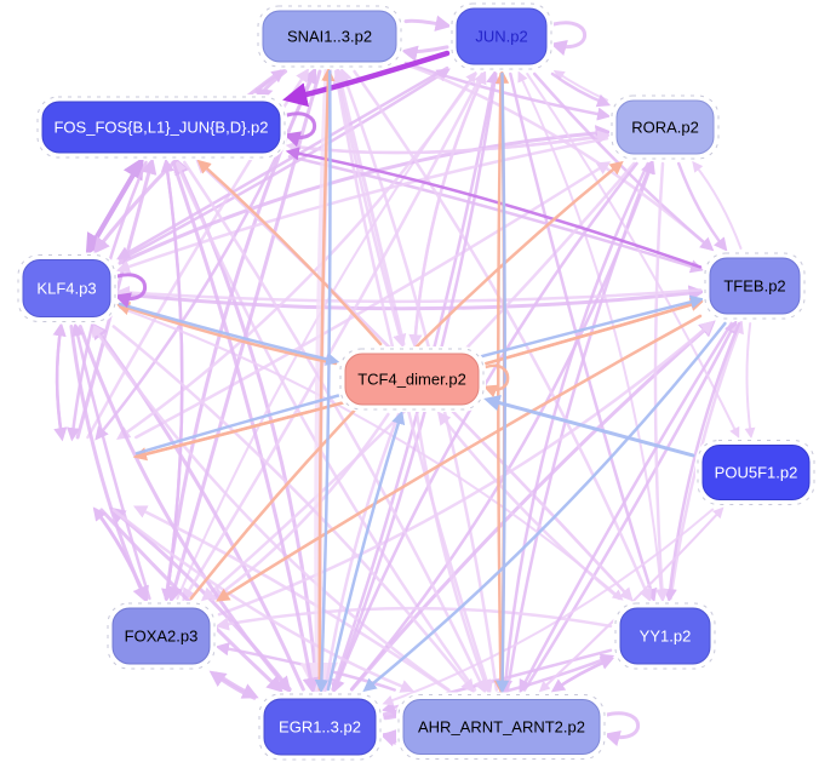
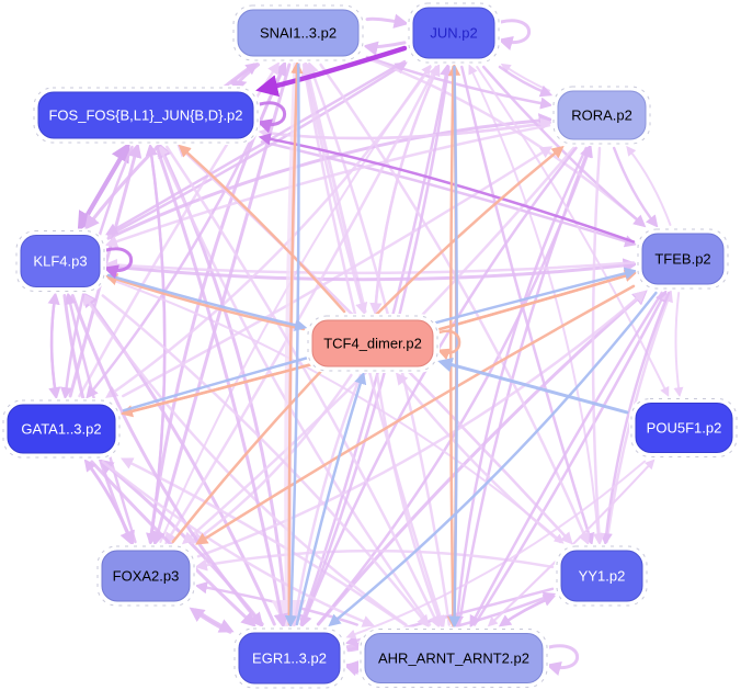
  SNAI1..3.p2
  JUN.p2
  FOS_FOS{B,L1}_JUN{B,D}.p2
  RORA.p2
  KLF4.p3
  TFEB.p2
  TCF4_dimer.p2
+ GATA1..3.p2
  POU5F1.p2
  FOXA2.p3
  YY1.p2
  EGR1..3.p2
  AHR_ARNT_ARNT2.p2
